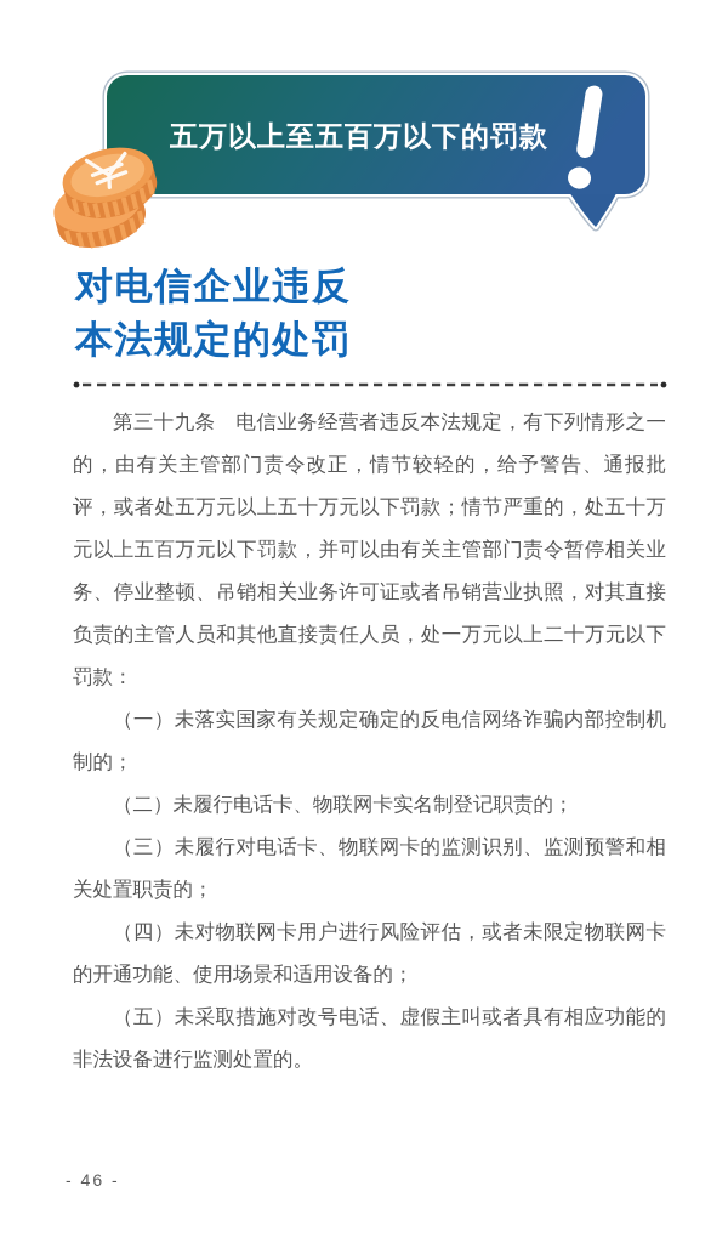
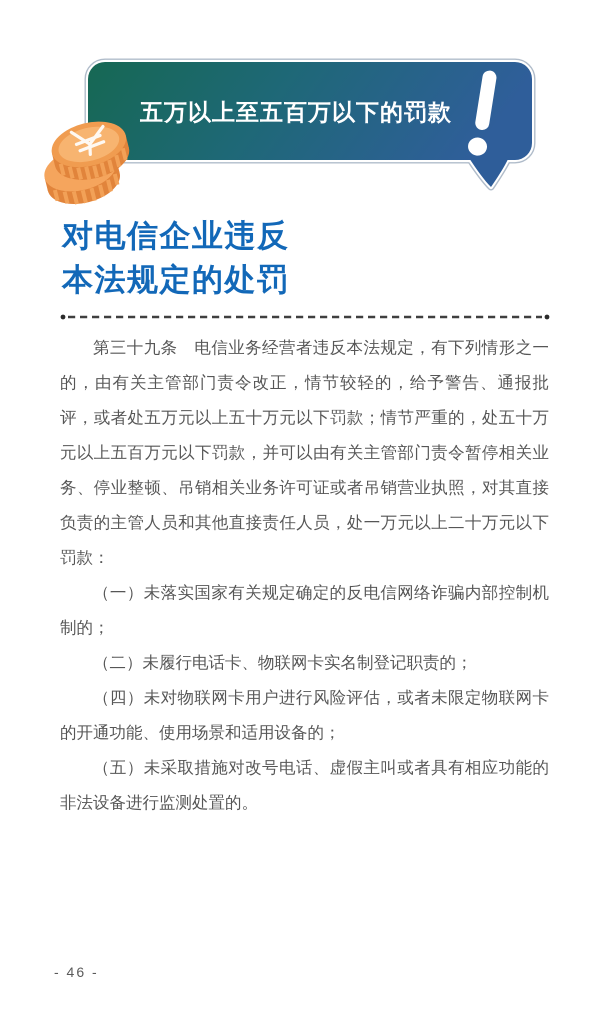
  五万以上至五百万以下的罚款
  对电信企业违反
  本法规定的处罚
  第三十九条 电信业务经营者违反本法规定，有下列情形之一的，由有关主管部门责令改正，情节较轻的，给予警告、通报批评，或者处五万元以上五十万元以下罚款；情节严重的，处五十万元以上五百万元以下罚款，并可以由有关主管部门责令暂停相关业务、停业整顿、吊销相关业务许可证或者吊销营业执照，对其直接负责的主管人员和其他直接责任人员，处一万元以上二十万元以下罚款：
  （一）未落实国家有关规定确定的反电信网络诈骗内部控制机制的；
  （二）未履行电话卡、物联网卡实名制登记职责的；
- （三）未履行对电话卡、物联网卡的监测识别、监测预警和相关处置职责的；
  （四）未对物联网卡用户进行风险评估，或者未限定物联网卡的开通功能、使用场景和适用设备的；
  （五）未采取措施对改号电话、虚假主叫或者具有相应功能的非法设备进行监测处置的。
  - 46 -
